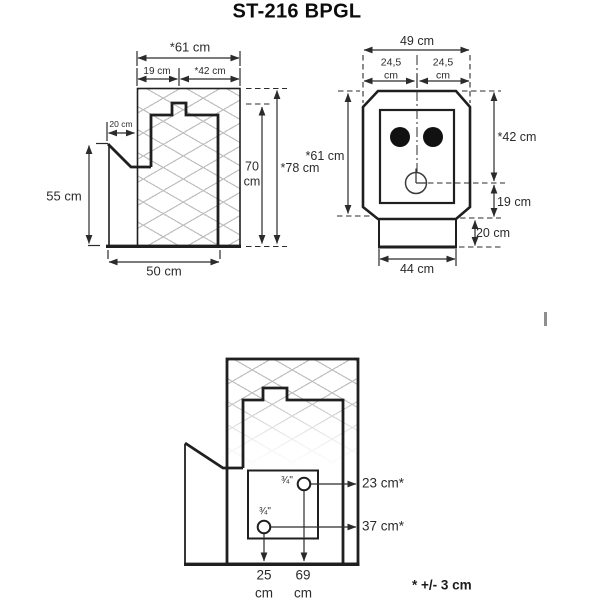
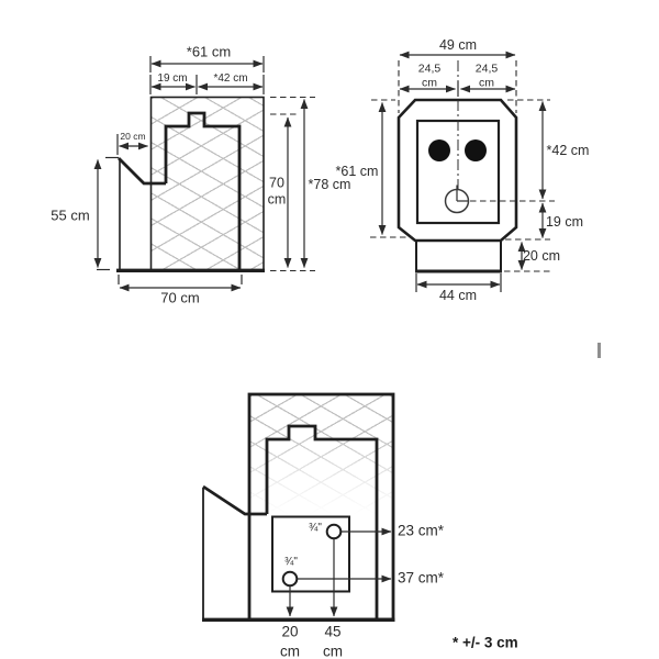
- ST-216 BPGL
  *61 cm
  19 cm
  *42 cm
  20 cm
  55 cm
- 50 cm
+ 70 cm
  70
  cm
  *78 cm
  49 cm
  24,5
  cm
  24,5
  cm
  *61 cm
  *42 cm
  19 cm
  20 cm
  44 cm
  ¾"
  ¾"
  23 cm*
  37 cm*
- 25
+ 20
  cm
- 69
+ 45
  cm
  * +/- 3 cm
